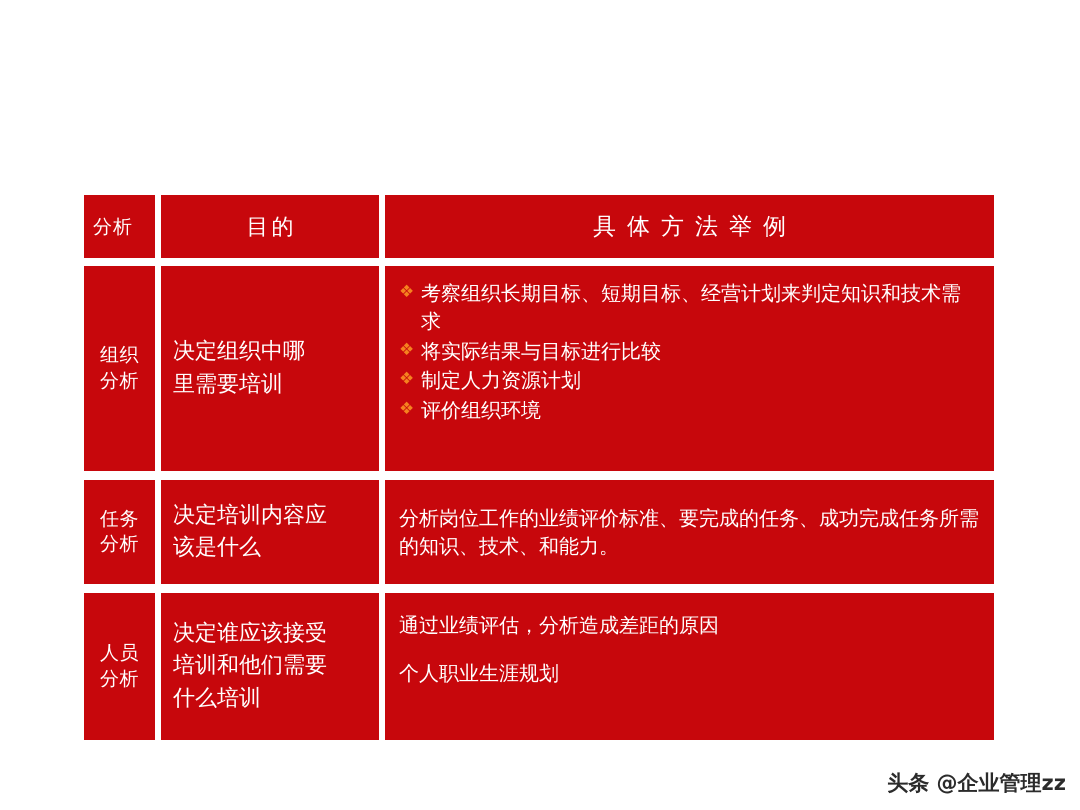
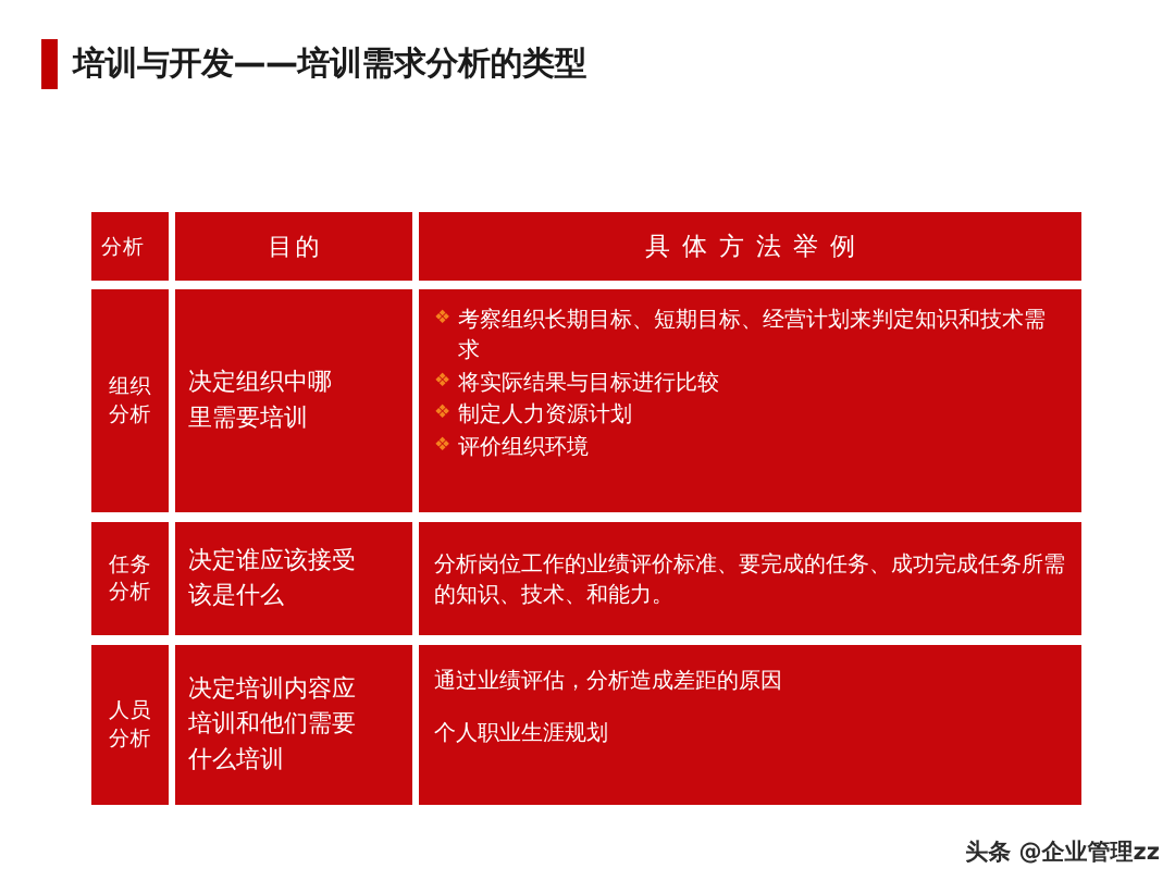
+ 培训与开发——培训需求分析的类型
  分析
  目的
  具体方法举例
  组织
  分析
  决定组织中哪
  里需要培训
  ❖
  考察组织长期目标、短期目标、经营计划来判定知识和技术需求
  ❖
  将实际结果与目标进行比较
  ❖
  制定人力资源计划
  ❖
  评价组织环境
  任务
  分析
- 决定培训内容应
+ 决定谁应该接受
  该是什么
  分析岗位工作的业绩评价标准、要完成的任务、成功完成任务所需的知识、技术、和能力。
  人员
  分析
- 决定谁应该接受
+ 决定培训内容应
  培训和他们需要
  什么培训
  通过业绩评估，分析造成差距的原因
  个人职业生涯规划
  头条 @企业管理zz
